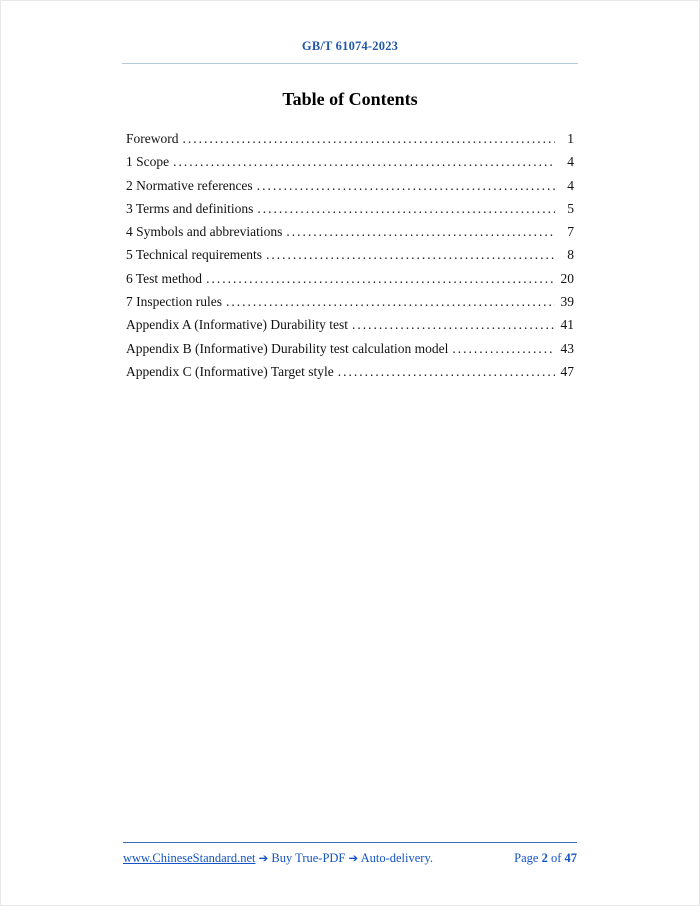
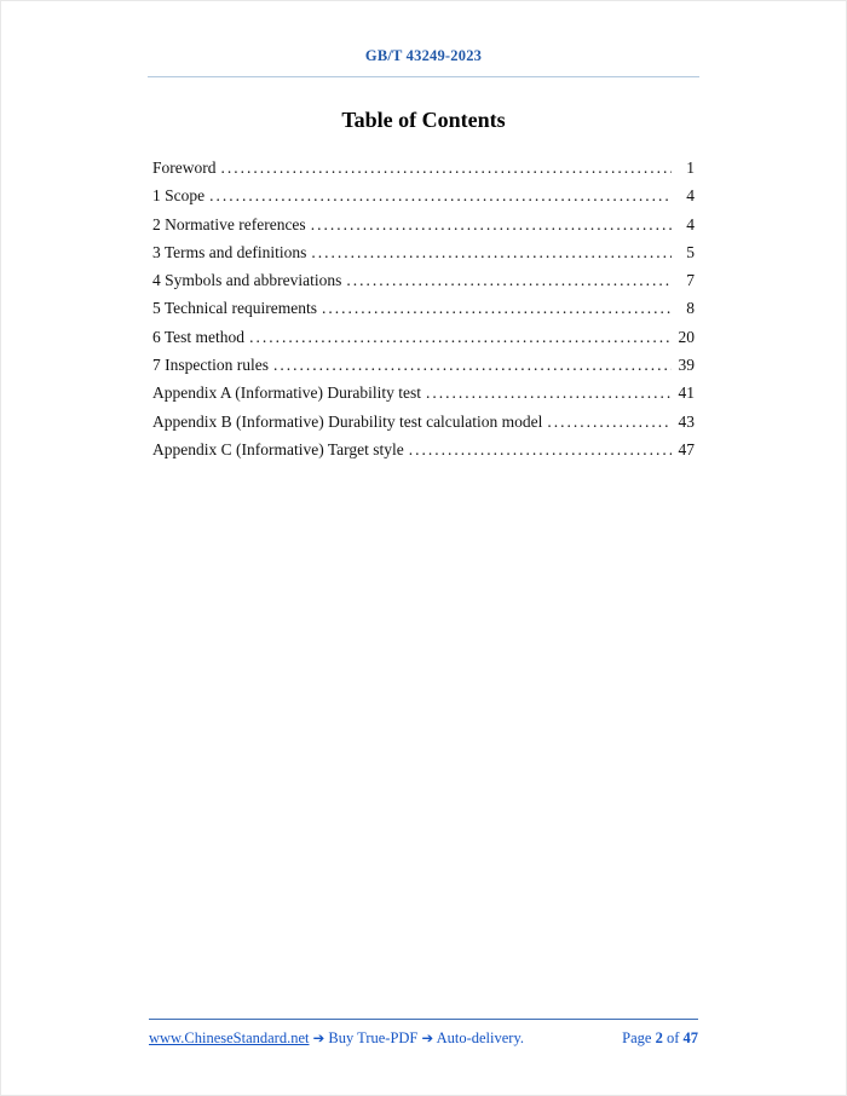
- GB/T 61074-2023
+ GB/T 43249-2023
  Table of Contents
  Foreword
  1
  1 Scope
  4
  2 Normative references
  4
  3 Terms and definitions
  5
  4 Symbols and abbreviations
  7
  5 Technical requirements
  8
  6 Test method
  20
  7 Inspection rules
  39
  Appendix A (Informative) Durability test
  41
  Appendix B (Informative) Durability test calculation model
  43
  Appendix C (Informative) Target style
  47
  www.ChineseStandard.net ➔ Buy True-PDF ➔ Auto-delivery.
  Page 2 of 47
